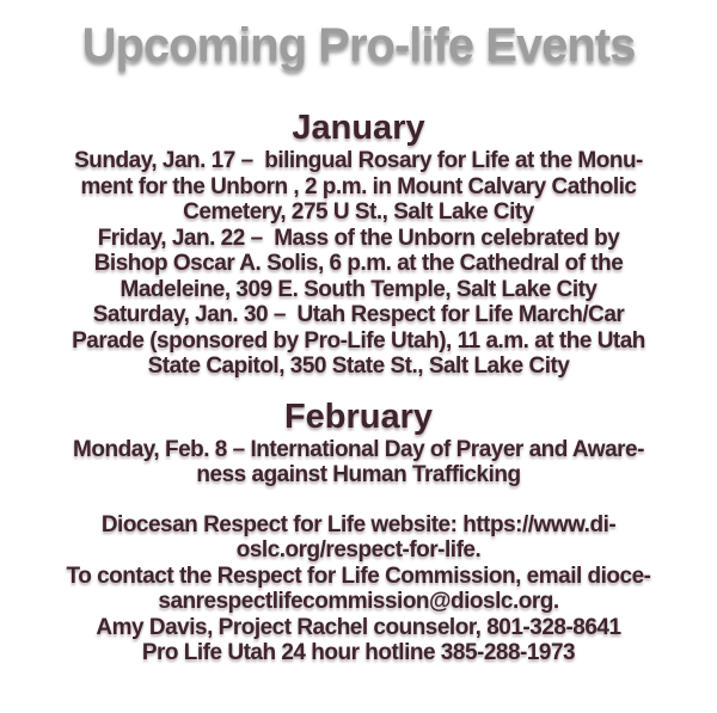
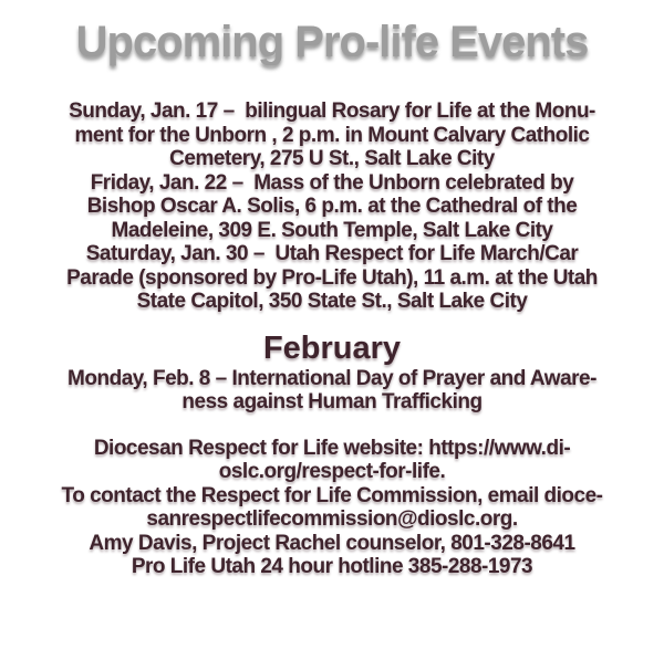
  Upcoming Pro-life Events
- January
  Sunday, Jan. 17 – bilingual Rosary for Life at the Monu-
  ment for the Unborn , 2 p.m. in Mount Calvary Catholic
  Cemetery, 275 U St., Salt Lake City
  Friday, Jan. 22 – Mass of the Unborn celebrated by
  Bishop Oscar A. Solis, 6 p.m. at the Cathedral of the
  Madeleine, 309 E. South Temple, Salt Lake City
  Saturday, Jan. 30 – Utah Respect for Life March/Car
  Parade (sponsored by Pro-Life Utah), 11 a.m. at the Utah
  State Capitol, 350 State St., Salt Lake City
  February
  Monday, Feb. 8 – International Day of Prayer and Aware-
  ness against Human Trafficking
  Diocesan Respect for Life website: https://www.di-
  oslc.org/respect-for-life.
  To contact the Respect for Life Commission, email dioce-
  sanrespectlifecommission@dioslc.org.
  Amy Davis, Project Rachel counselor, 801-328-8641
  Pro Life Utah 24 hour hotline 385-288-1973
